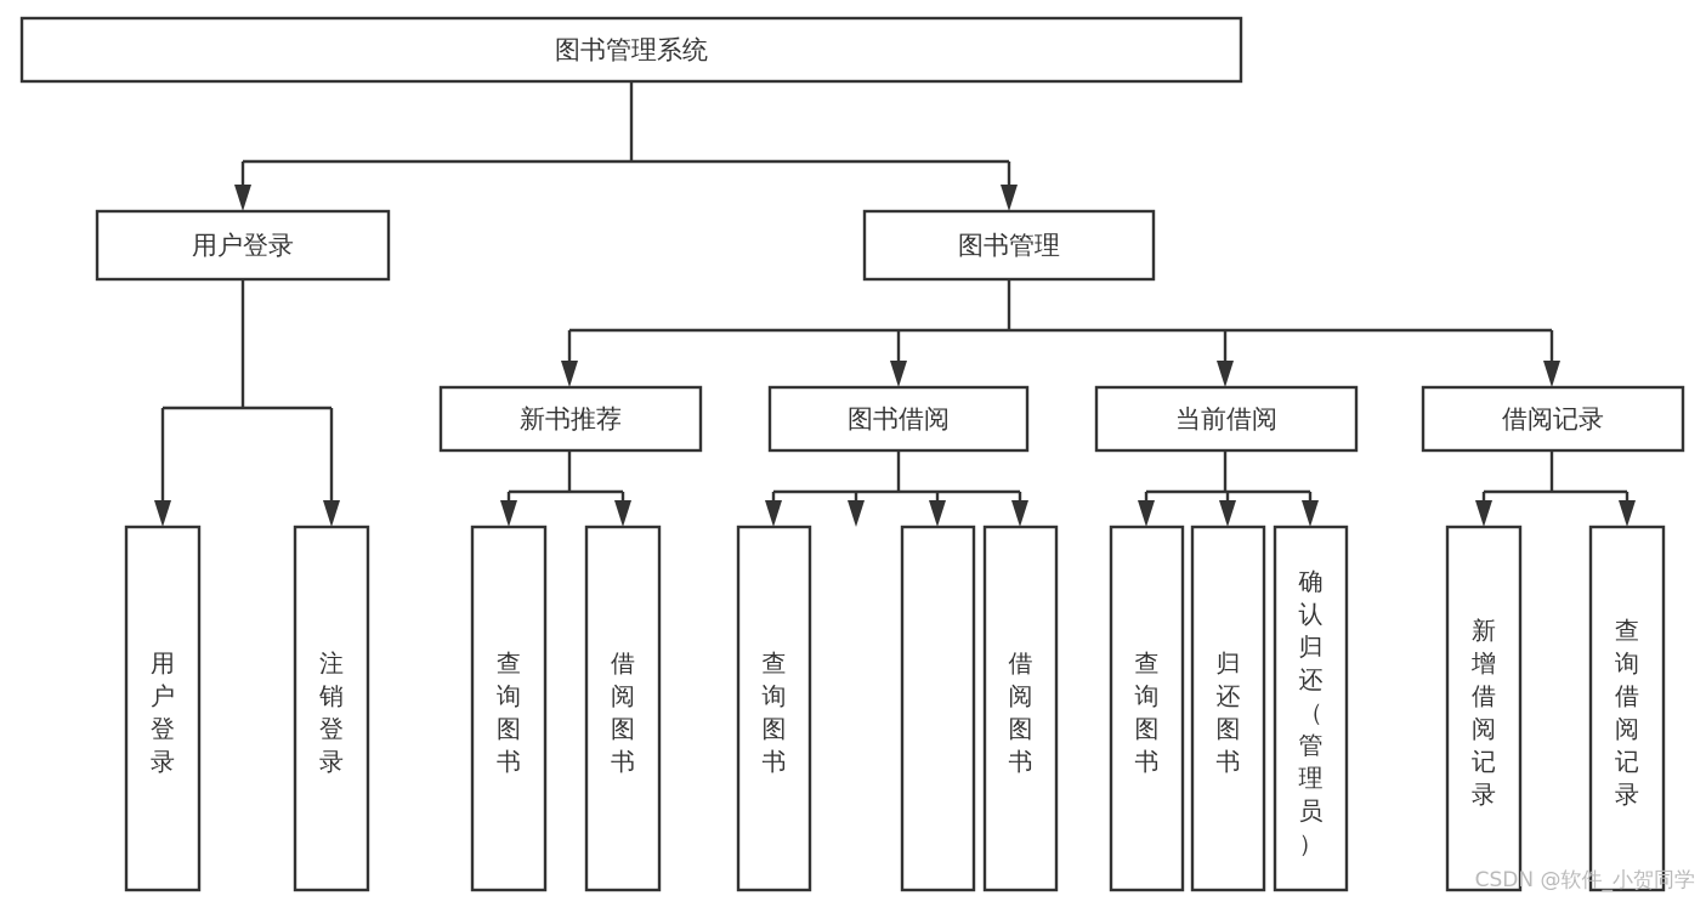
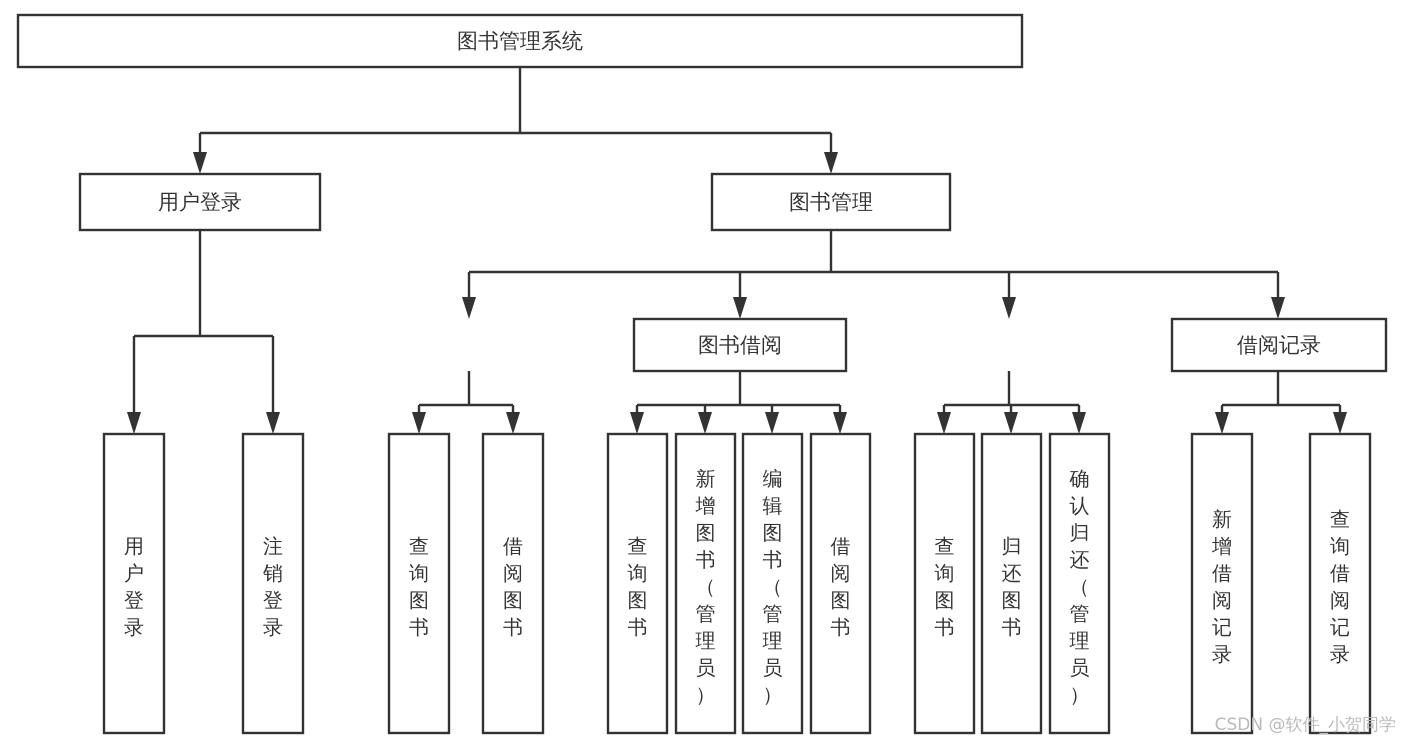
  图书管理系统
  用户登录
  图书管理
- 新书推荐
  图书借阅
- 当前借阅
  借阅记录
  用户登录
  注销登录
  查询图书
  借阅图书
  查询图书
+ 新增图书（管理员）
+ 编辑图书（管理员）
  借阅图书
  查询图书
  归还图书
  确认归还（管理员）
  新增借阅记录
  查询借阅记录
  CSDN @软件_小贺同学
